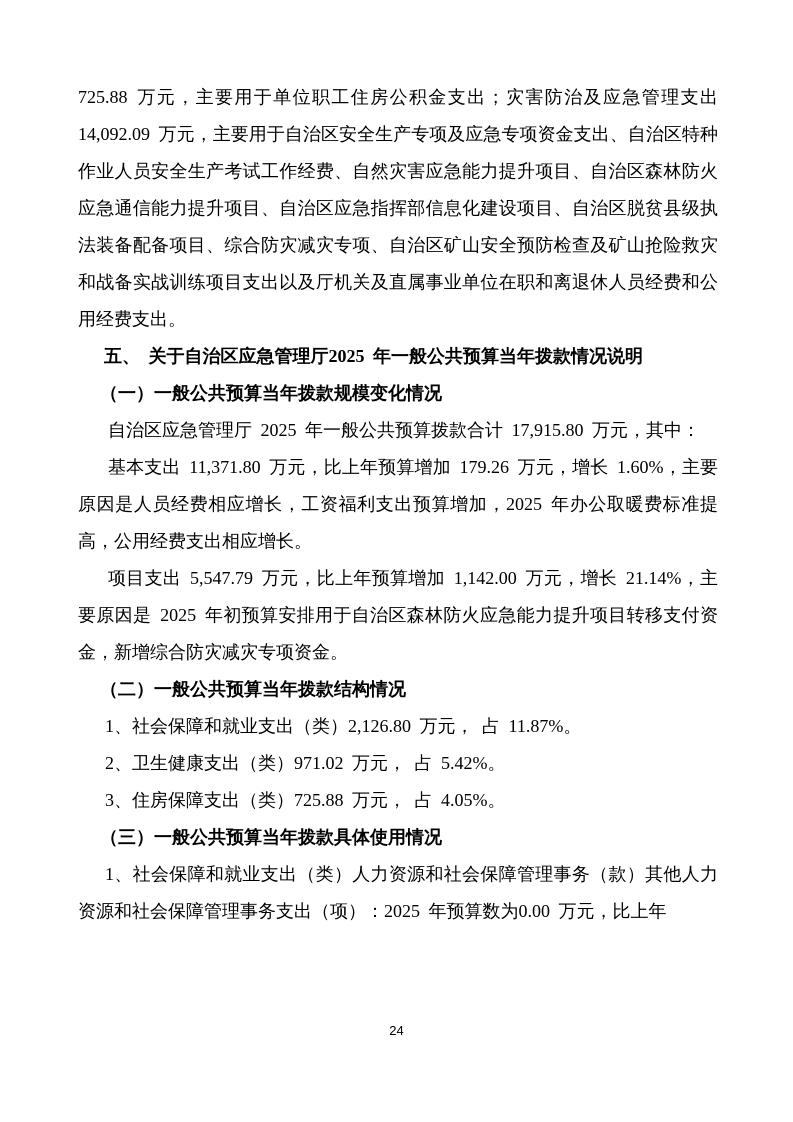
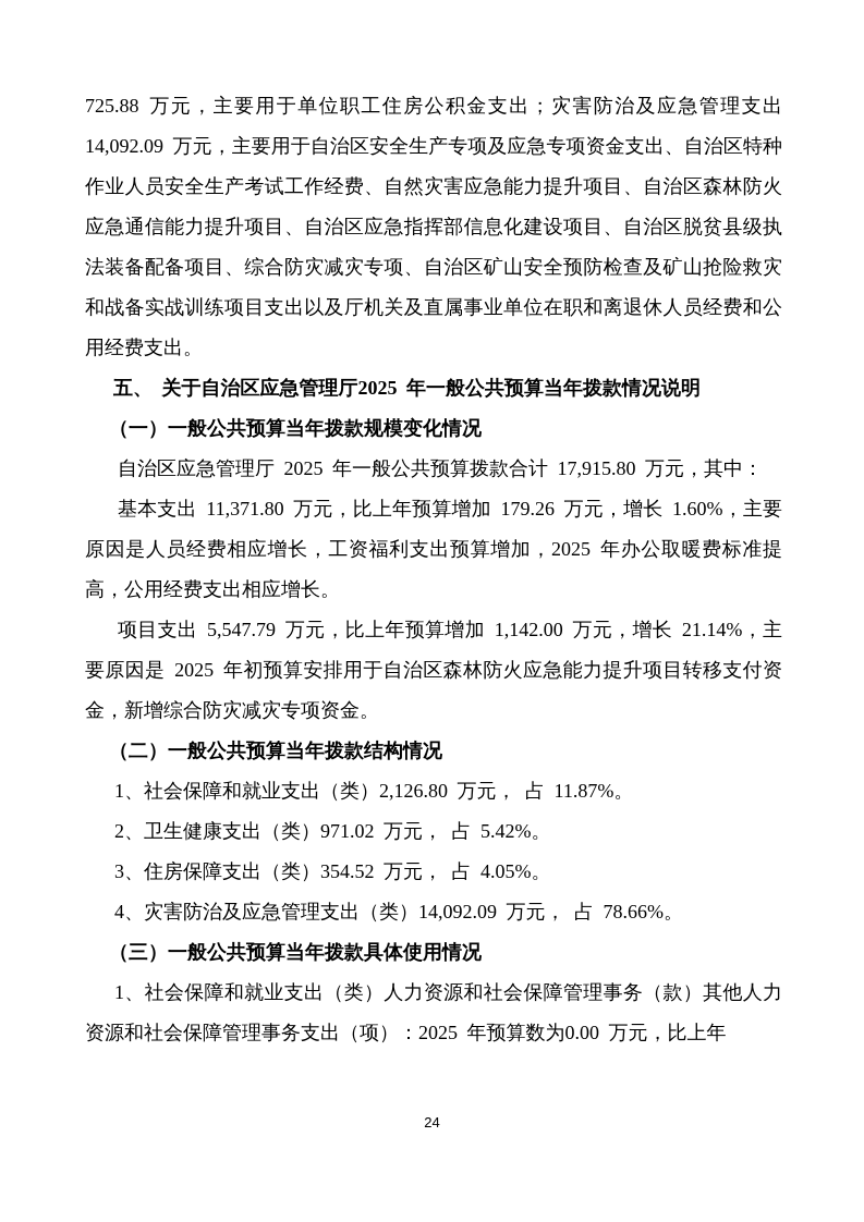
  725.88 万元，主要用于单位职工住房公积金支出；灾害防治及应急管理支出 14,092.09 万元，主要用于自治区安全生产专项及应急专项资金支出、自治区特种作业人员安全生产考试工作经费、自然灾害应急能力提升项目、自治区森林防火应急通信能力提升项目、自治区应急指挥部信息化建设项目、自治区脱贫县级执法装备配备项目、综合防灾减灾专项、自治区矿山安全预防检查及矿山抢险救灾和战备实战训练项目支出以及厅机关及直属事业单位在职和离退休人员经费和公用经费支出。
  五、 关于自治区应急管理厅2025 年一般公共预算当年拨款情况说明
  （一）一般公共预算当年拨款规模变化情况
  自治区应急管理厅 2025 年一般公共预算拨款合计 17,915.80 万元，其中：
  基本支出 11,371.80 万元，比上年预算增加 179.26 万元，增长 1.60%，主要原因是人员经费相应增长，工资福利支出预算增加，2025 年办公取暖费标准提高，公用经费支出相应增长。
  项目支出 5,547.79 万元，比上年预算增加 1,142.00 万元，增长 21.14%，主要原因是 2025 年初预算安排用于自治区森林防火应急能力提升项目转移支付资金，新增综合防灾减灾专项资金。
  （二）一般公共预算当年拨款结构情况
  1、社会保障和就业支出（类）2,126.80 万元， 占 11.87%。
  2、卫生健康支出（类）971.02 万元， 占 5.42%。
- 3、住房保障支出（类）725.88 万元， 占 4.05%。
+ 3、住房保障支出（类）354.52 万元， 占 4.05%。
+ 4、灾害防治及应急管理支出（类）14,092.09 万元， 占 78.66%。
  （三）一般公共预算当年拨款具体使用情况
  1、社会保障和就业支出（类）人力资源和社会保障管理事务（款）其他人力资源和社会保障管理事务支出（项）：2025 年预算数为0.00 万元，比上年
  24
